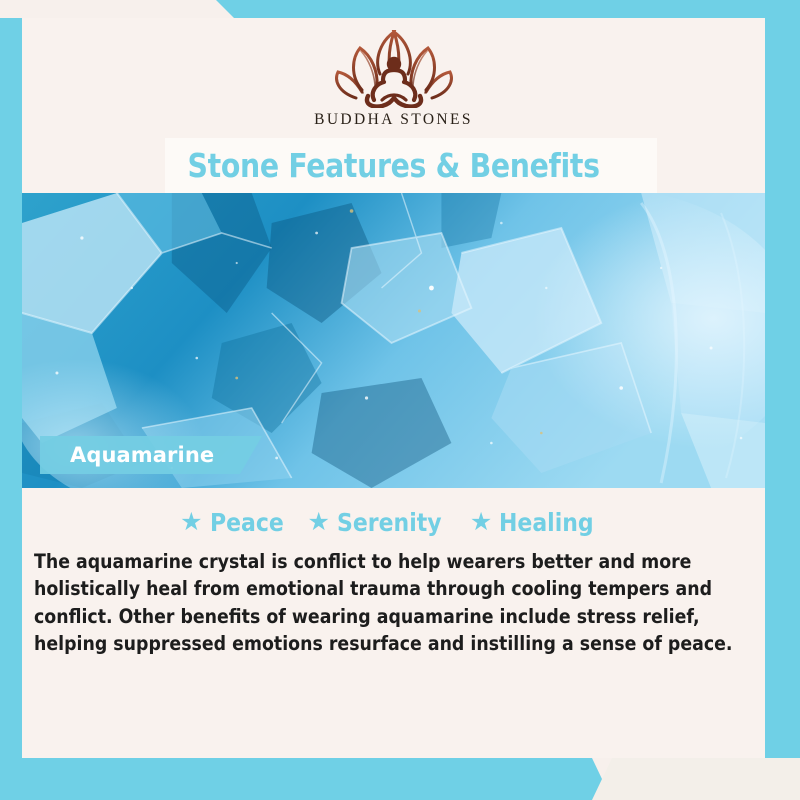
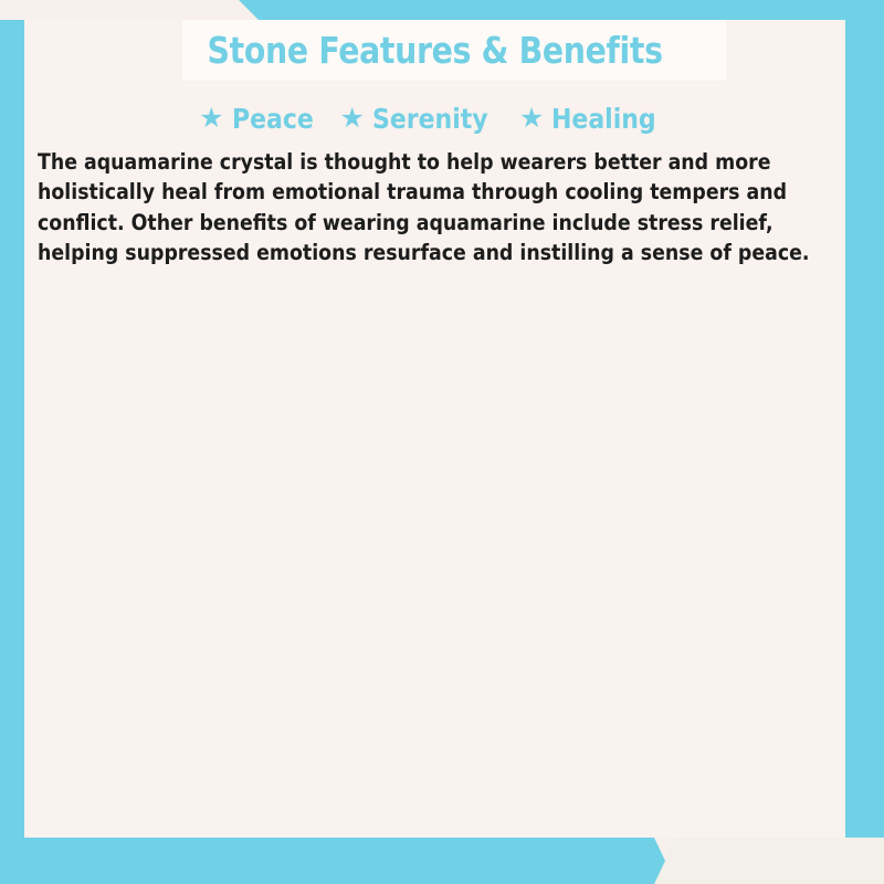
- BUDDHA STONES
  Stone Features & Benefits
- Aquamarine
  ★
  Peace
  ★
  Serenity
  ★
  Healing
- The aquamarine crystal is conflict to help wearers better and more holistically heal from emotional trauma through cooling tempers and conflict. Other benefits of wearing aquamarine include stress relief, helping suppressed emotions resurface and instilling a sense of peace.
+ The aquamarine crystal is thought to help wearers better and more holistically heal from emotional trauma through cooling tempers and conflict. Other benefits of wearing aquamarine include stress relief, helping suppressed emotions resurface and instilling a sense of peace.
